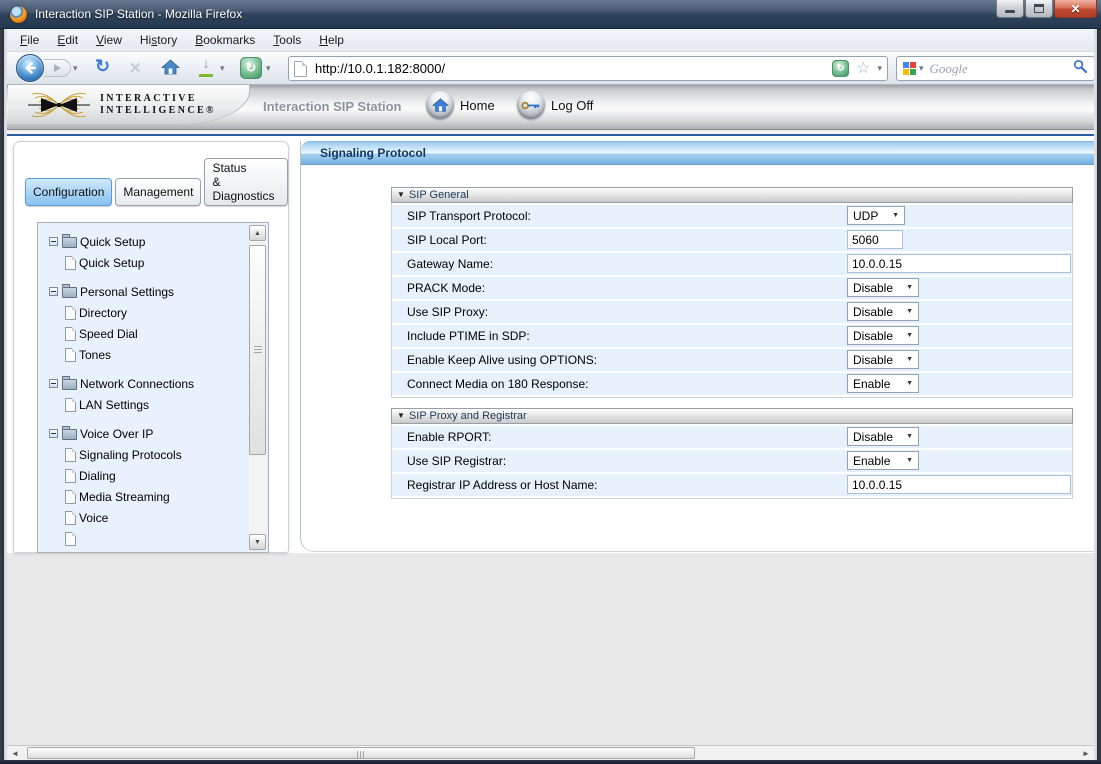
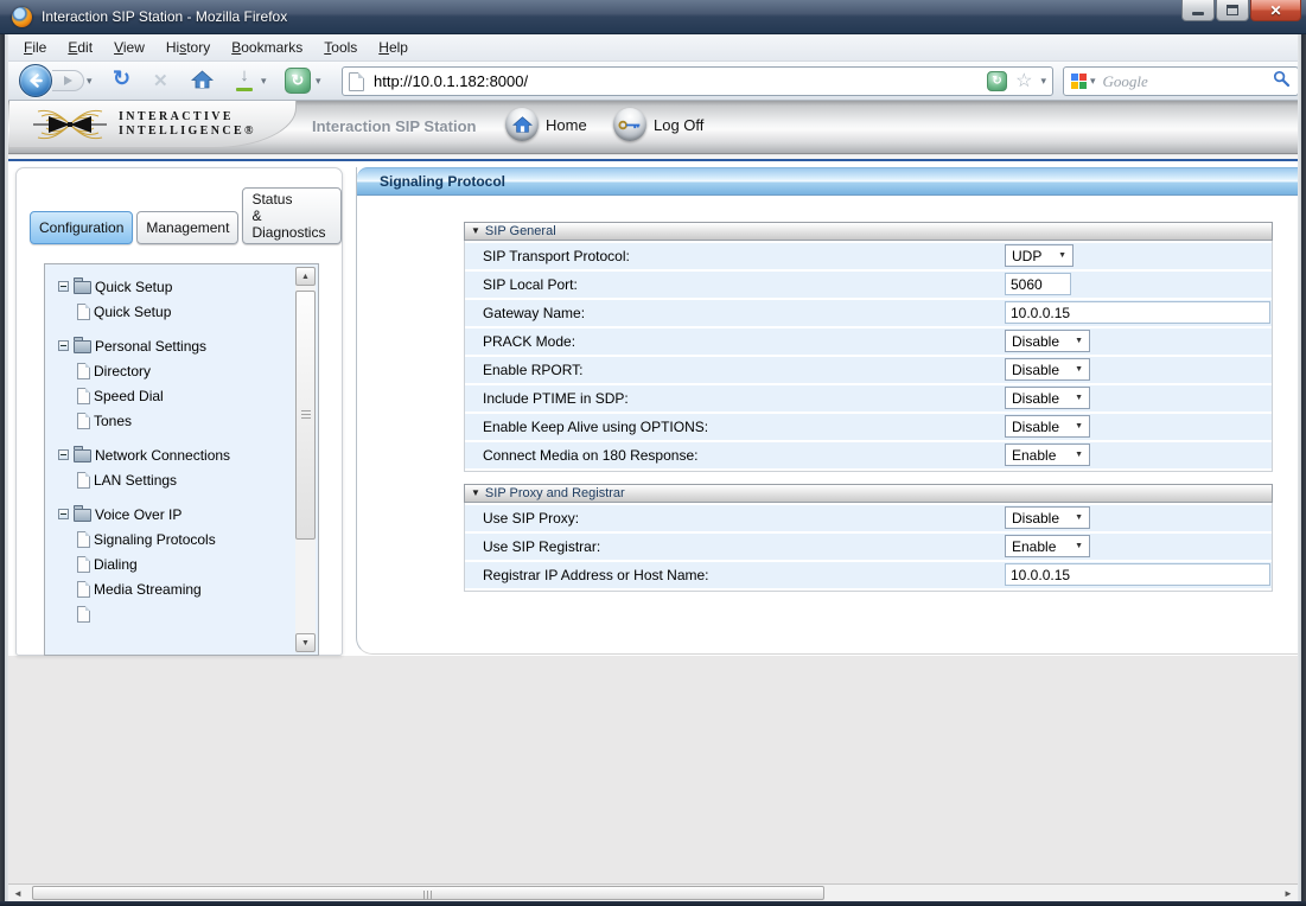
  Interaction SIP Station - Mozilla Firefox
  ✕
  File
  Edit
  View
  History
  Bookmarks
  Tools
  Help
  ▾
  ↻
  ✕
  ↓
  ▾
  ↻
  ▾
  http://10.0.1.182:8000/
  ↻
  ☆
  ▾
  ▾
  Google
  INTERACTIVE
  INTELLIGENCE®
  Interaction SIP Station
  Home
  Log Off
  Configuration
  Management
  Status
  & Diagnostics
  Quick Setup
  Quick Setup
  Personal Settings
  Directory
  Speed Dial
  Tones
  Network Connections
  LAN Settings
  Voice Over IP
  Signaling Protocols
  Dialing
  Media Streaming
- Voice
  Signaling Protocol
  ▼
  SIP General
  SIP Transport Protocol:
  UDP
  SIP Local Port:
  5060
  Gateway Name:
  10.0.0.15
  PRACK Mode:
  Disable
- Use SIP Proxy:
+ Enable RPORT:
  Disable
  Include PTIME in SDP:
  Disable
  Enable Keep Alive using OPTIONS:
  Disable
  Connect Media on 180 Response:
  Enable
  ▼
  SIP Proxy and Registrar
- Enable RPORT:
+ Use SIP Proxy:
  Disable
  Use SIP Registrar:
  Enable
  Registrar IP Address or Host Name:
  10.0.0.15
  ◄
  ►
